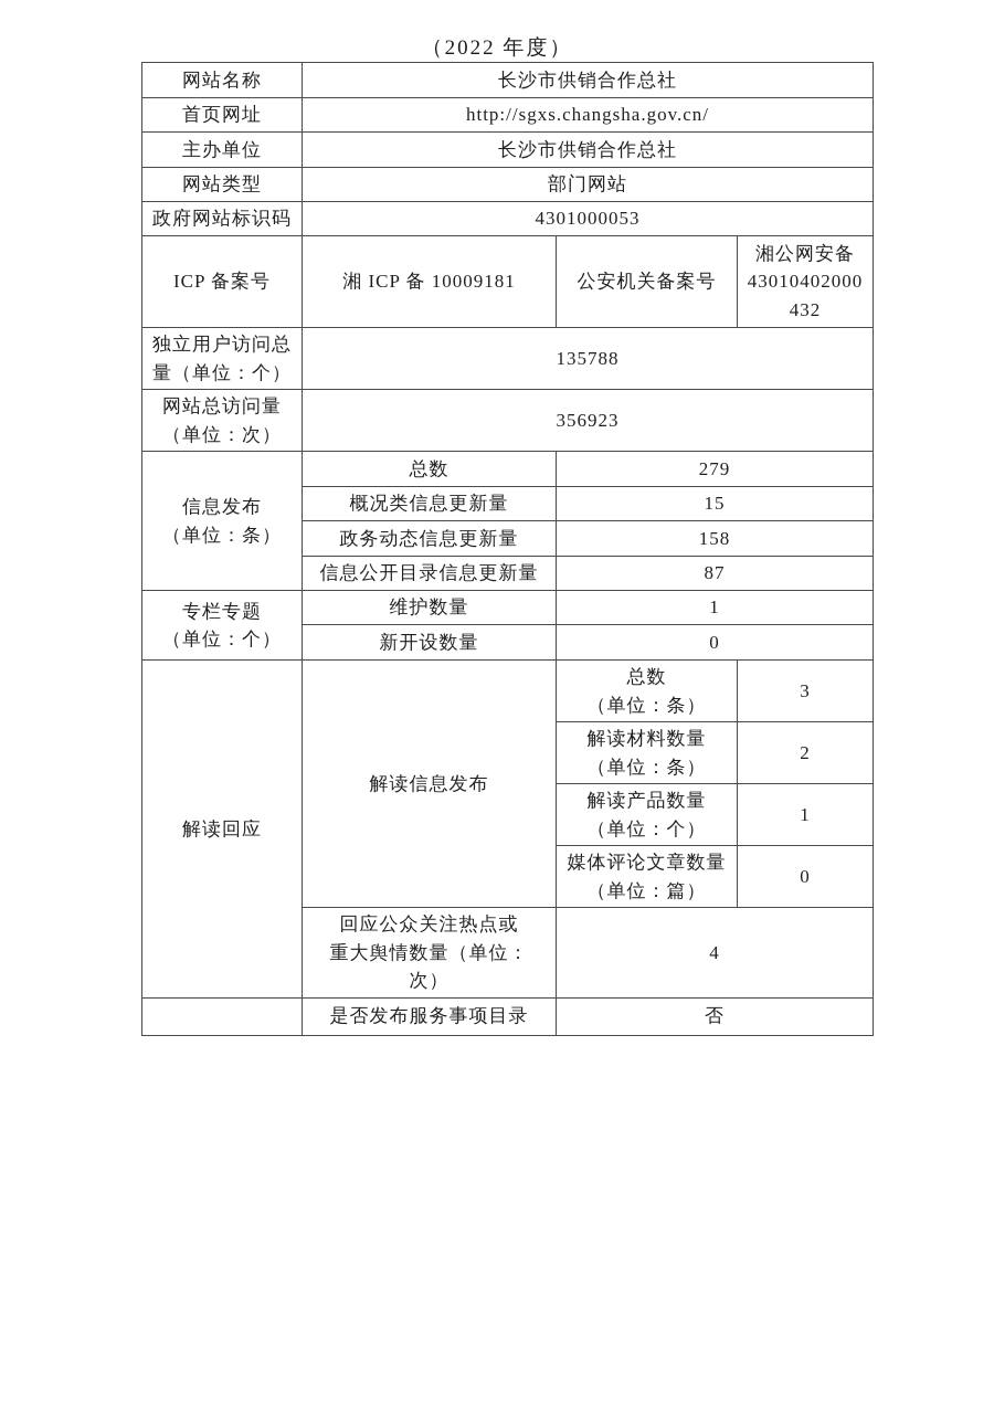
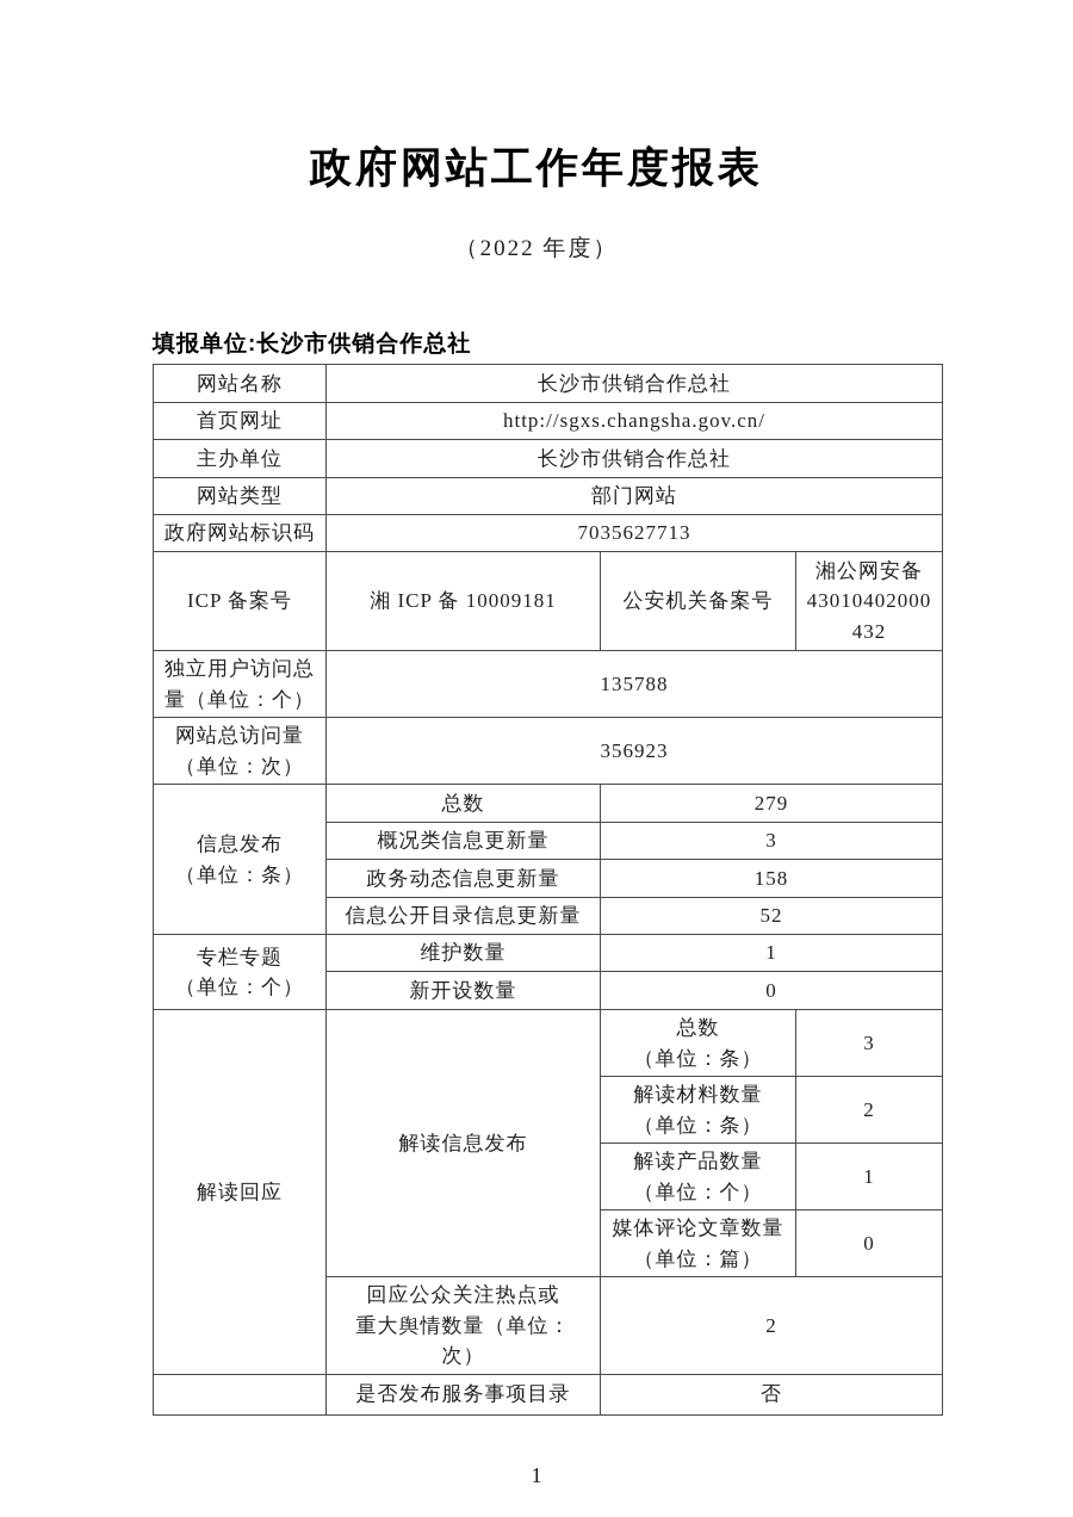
+ 政府网站工作年度报表
  （2022 年度）
+ 填报单位:长沙市供销合作总社
  网站名称	长沙市供销合作总社
  首页网址	http://sgxs.changsha.gov.cn/
  主办单位	长沙市供销合作总社
  网站类型	部门网站
- 政府网站标识码	4301000053
+ 政府网站标识码	7035627713
  ICP 备案号	湘 ICP 备 10009181	公安机关备案号	湘公网安备 43010402000 432
  独立用户访问总 量（单位：个）	135788
  网站总访问量 （单位：次）	356923
  信息发布 （单位：条）	总数	279
- 概况类信息更新量	15
+ 概况类信息更新量	3
  政务动态信息更新量	158
- 信息公开目录信息更新量	87
+ 信息公开目录信息更新量	52
  专栏专题 （单位：个）	维护数量	1
  新开设数量	0
  解读回应	解读信息发布	总数 （单位：条）	3
  解读材料数量 （单位：条）	2
  解读产品数量 （单位：个）	1
  媒体评论文章数量 （单位：篇）	0
- 回应公众关注热点或 重大舆情数量（单位： 次）	4
+ 回应公众关注热点或 重大舆情数量（单位： 次）	2
  	是否发布服务事项目录	否
+ 1
